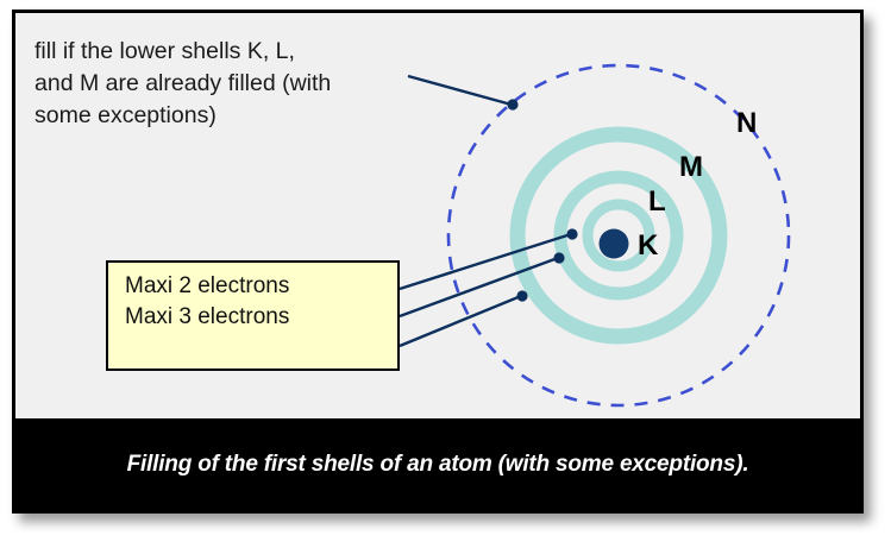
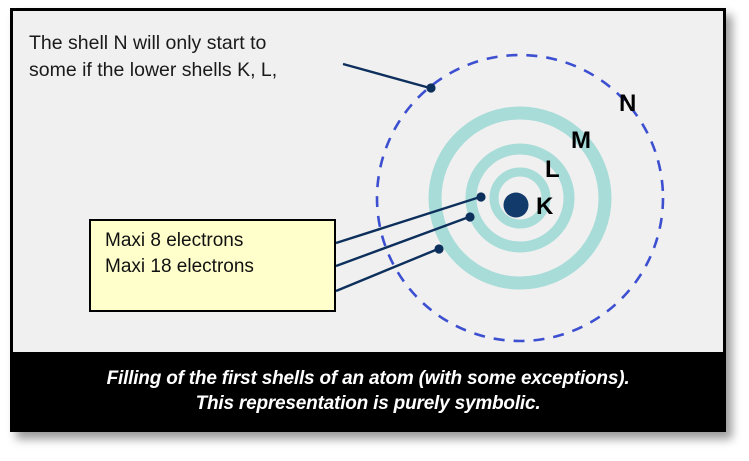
+ The shell N will only start to
- fill if the lower shells K, L,
+ some if the lower shells K, L,
- and M are already filled (with
- some exceptions)
- Maxi 2 electrons
- Maxi 3 electrons
+ Maxi 8 electrons
+ Maxi 18 electrons
  N
  M
  L
  K
  Filling of the first shells of an atom (with some exceptions).
+ This representation is purely symbolic.
